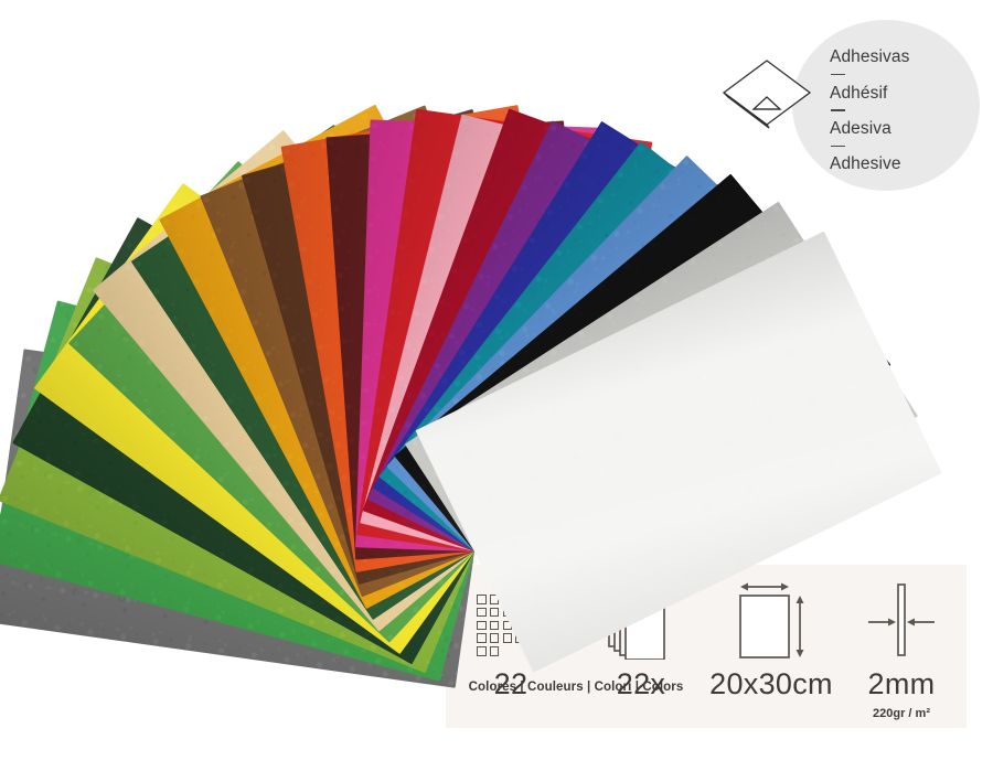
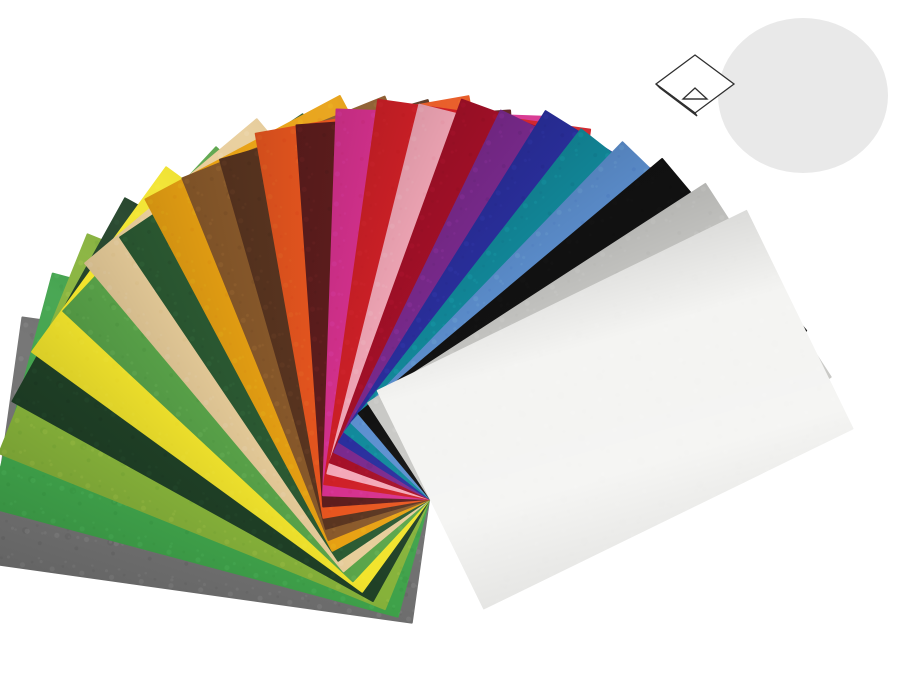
- Adhesivas
- Adhésif
- Adesiva
- Adhesive
- 22
- 22x
- 20x30cm
- 2mm
- 220gr / m²
- Colores | Couleurs | Colori | Colors
